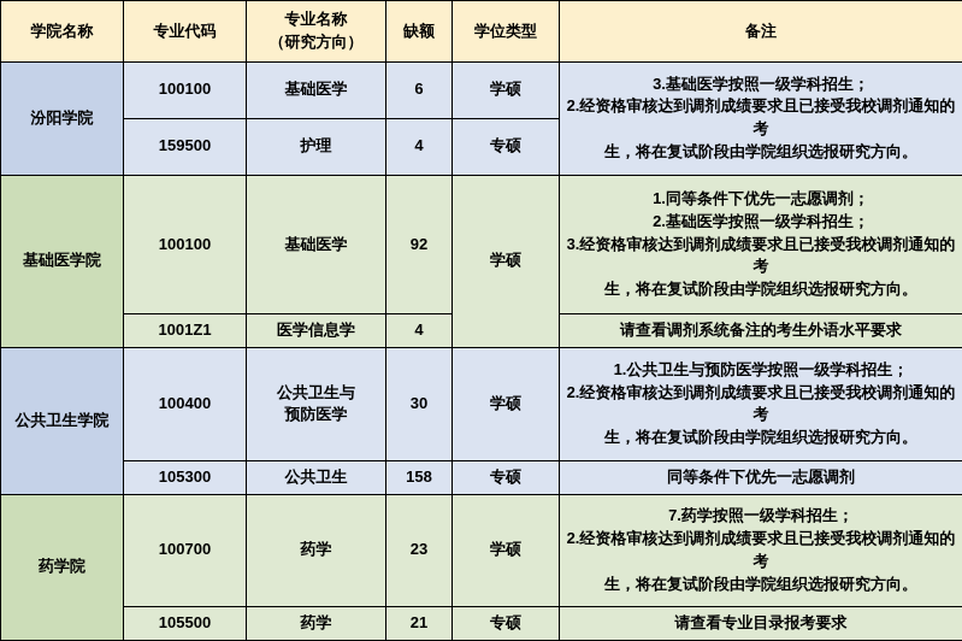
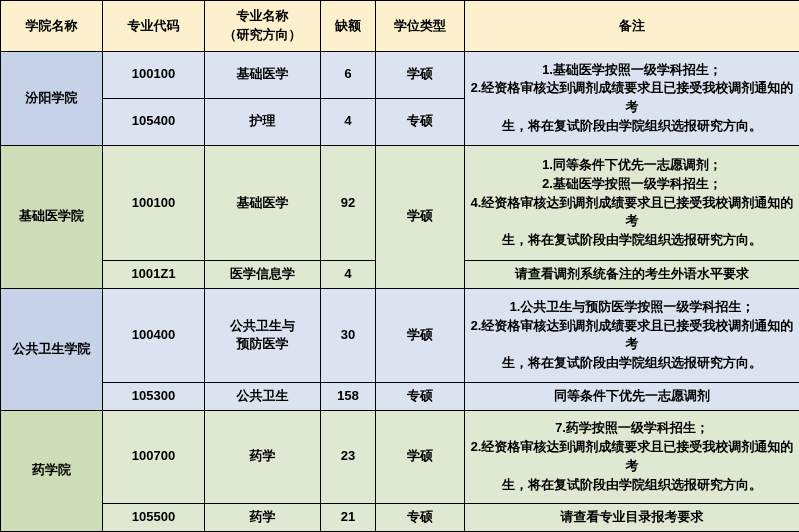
  学院名称	专业代码	专业名称 （研究方向）	缺额	学位类型	备注
- 汾阳学院	100100	基础医学	6	学硕	3.基础医学按照一级学科招生； 2.经资格审核达到调剂成绩要求且已接受我校调剂通知的考 生，将在复试阶段由学院组织选报研究方向。
+ 汾阳学院	100100	基础医学	6	学硕	1.基础医学按照一级学科招生； 2.经资格审核达到调剂成绩要求且已接受我校调剂通知的考 生，将在复试阶段由学院组织选报研究方向。
- 159500	护理	4	专硕
+ 105400	护理	4	专硕
- 基础医学院	100100	基础医学	92	学硕	1.同等条件下优先一志愿调剂； 2.基础医学按照一级学科招生； 3.经资格审核达到调剂成绩要求且已接受我校调剂通知的考 生，将在复试阶段由学院组织选报研究方向。
+ 基础医学院	100100	基础医学	92	学硕	1.同等条件下优先一志愿调剂； 2.基础医学按照一级学科招生； 4.经资格审核达到调剂成绩要求且已接受我校调剂通知的考 生，将在复试阶段由学院组织选报研究方向。
  1001Z1	医学信息学	4	请查看调剂系统备注的考生外语水平要求
  公共卫生学院	100400	公共卫生与 预防医学	30	学硕	1.公共卫生与预防医学按照一级学科招生； 2.经资格审核达到调剂成绩要求且已接受我校调剂通知的考 生，将在复试阶段由学院组织选报研究方向。
  105300	公共卫生	158	专硕	同等条件下优先一志愿调剂
  药学院	100700	药学	23	学硕	7.药学按照一级学科招生； 2.经资格审核达到调剂成绩要求且已接受我校调剂通知的考 生，将在复试阶段由学院组织选报研究方向。
  105500	药学	21	专硕	请查看专业目录报考要求
